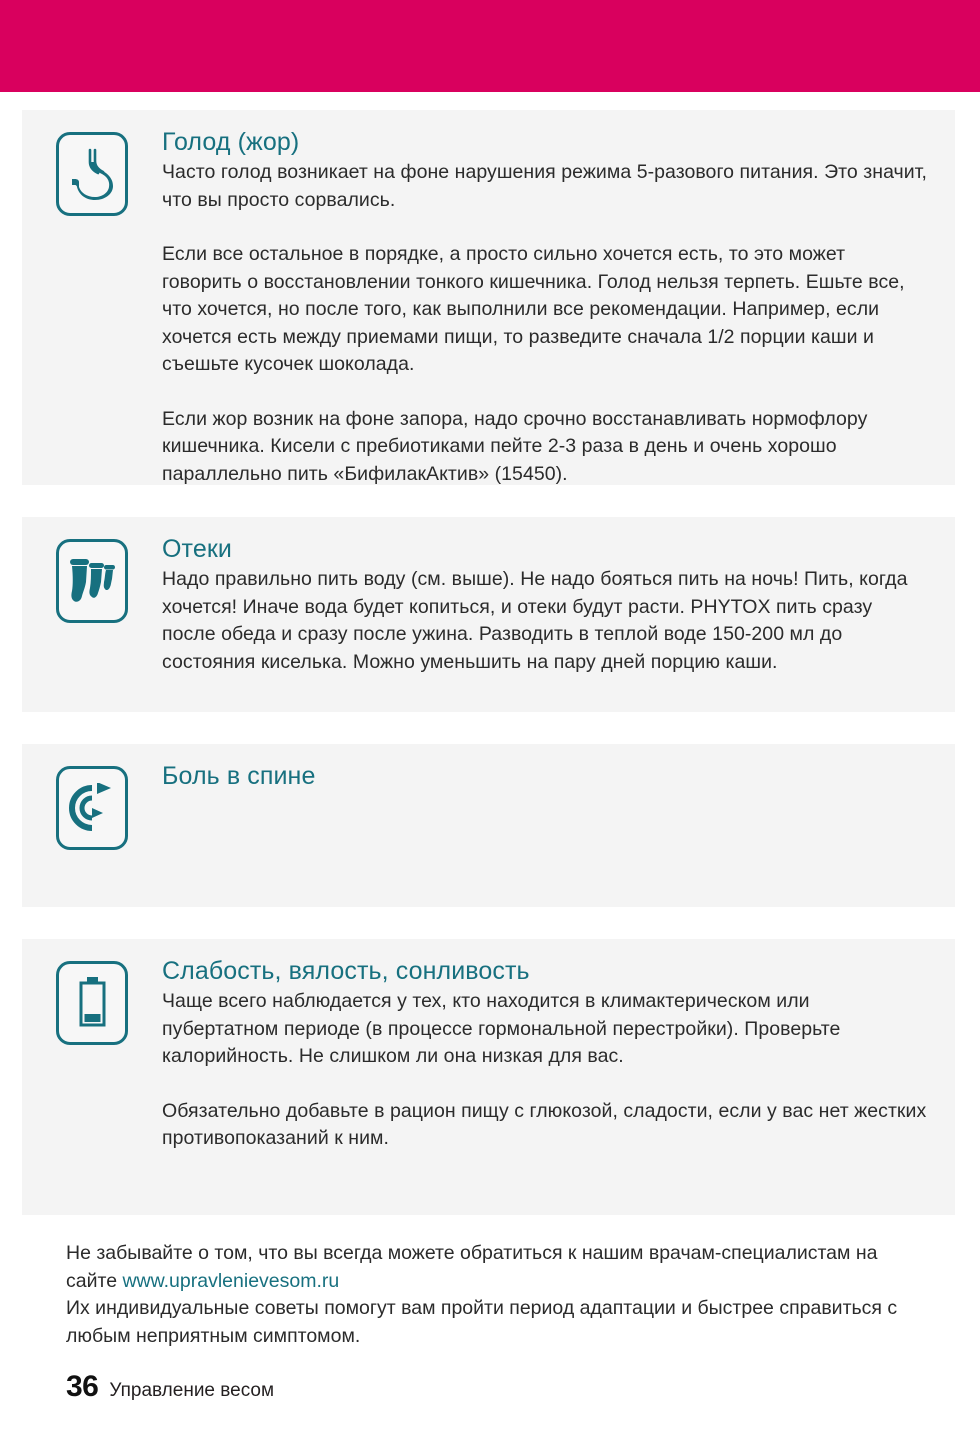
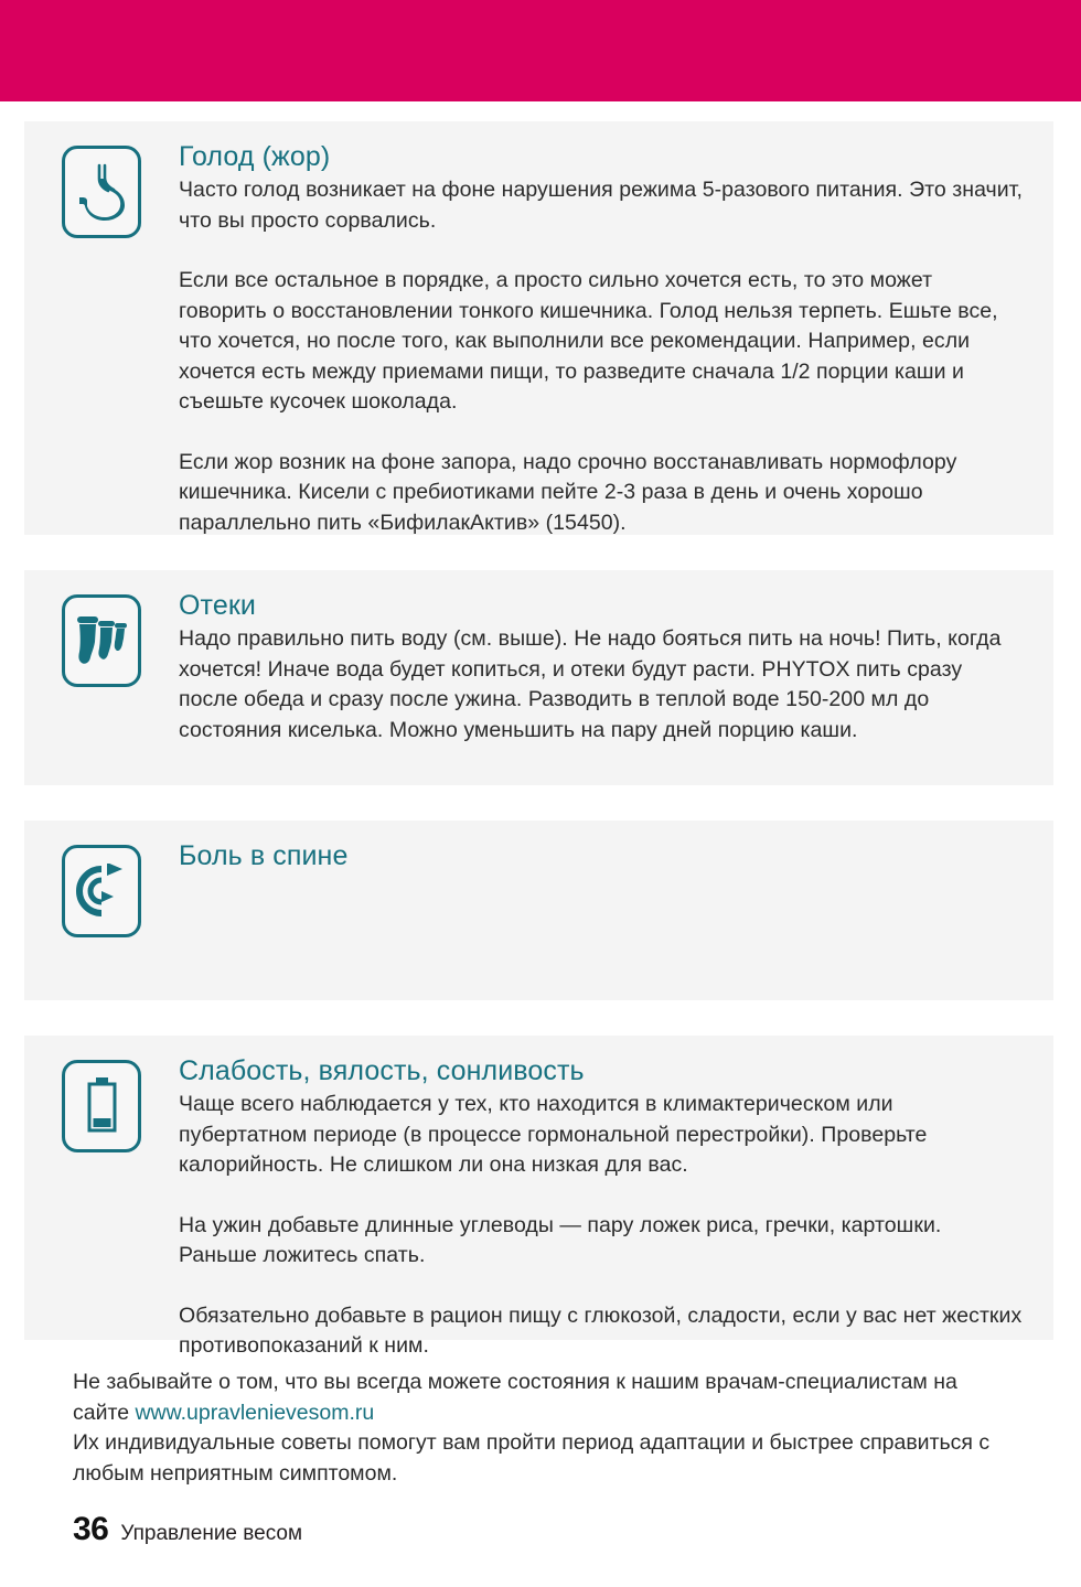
  Голод (жор)
  Часто голод возникает на фоне нарушения режима 5-разового питания. Это значит, что вы просто сорвались.
  Если все остальное в порядке, а просто сильно хочется есть, то это может говорить о восстановлении тонкого кишечника. Голод нельзя терпеть. Ешьте все, что хочется, но после того, как выполнили все рекомендации. Например, если хочется есть между приемами пищи, то разведите сначала 1/2 порции каши и съешьте кусочек шоколада.
  Если жор возник на фоне запора, надо срочно восстанавливать нормофлору кишечника. Кисели с пребиотиками пейте 2-3 раза в день и очень хорошо параллельно пить «БифилакАктив» (15450).
  Отеки
  Надо правильно пить воду (см. выше). Не надо бояться пить на ночь! Пить, когда хочется! Иначе вода будет копиться, и отеки будут расти. PHYTOX пить сразу после обеда и сразу после ужина. Разводить в теплой воде 150-200 мл до состояния киселька. Можно уменьшить на пару дней порцию каши.
  Боль в спине
  Слабость, вялость, сонливость
  Чаще всего наблюдается у тех, кто находится в климактерическом или пубертатном периоде (в процессе гормональной перестройки). Проверьте калорийность. Не слишком ли она низкая для вас.
+ На ужин добавьте длинные углеводы — пару ложек риса, гречки, картошки. Раньше ложитесь спать.
  Обязательно добавьте в рацион пищу с глюкозой, сладости, если у вас нет жестких противопоказаний к ним.
- Не забывайте о том, что вы всегда можете обратиться к нашим врачам-специалистам на сайте www.upravlenievesom.ru
+ Не забывайте о том, что вы всегда можете состояния к нашим врачам-специалистам на сайте www.upravlenievesom.ru
  Их индивидуальные советы помогут вам пройти период адаптации и быстрее справиться с любым неприятным симптомом.
  36
  Управление весом
